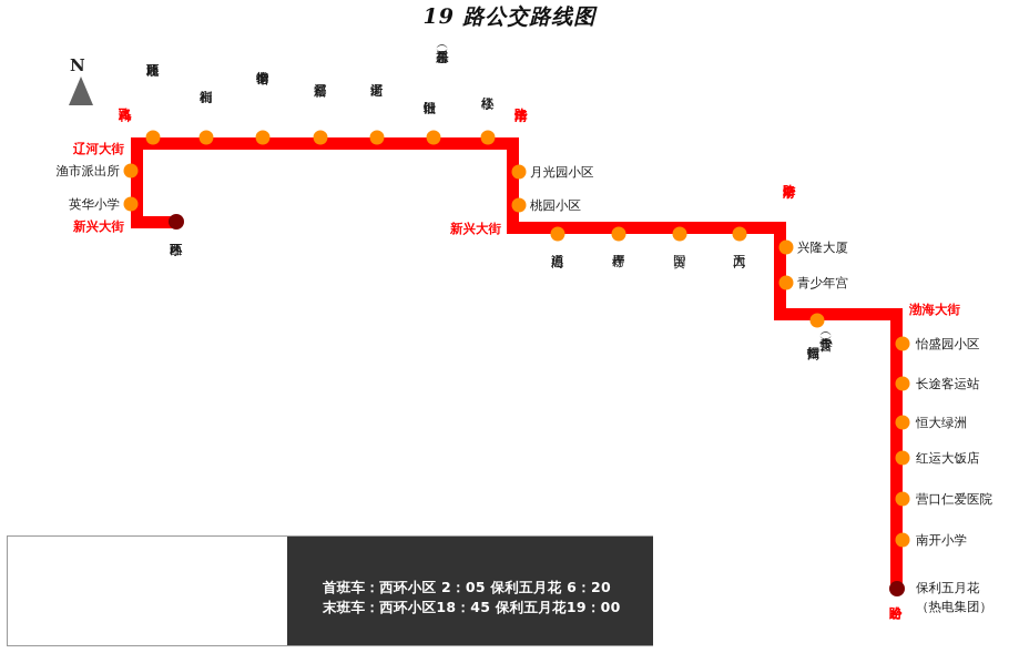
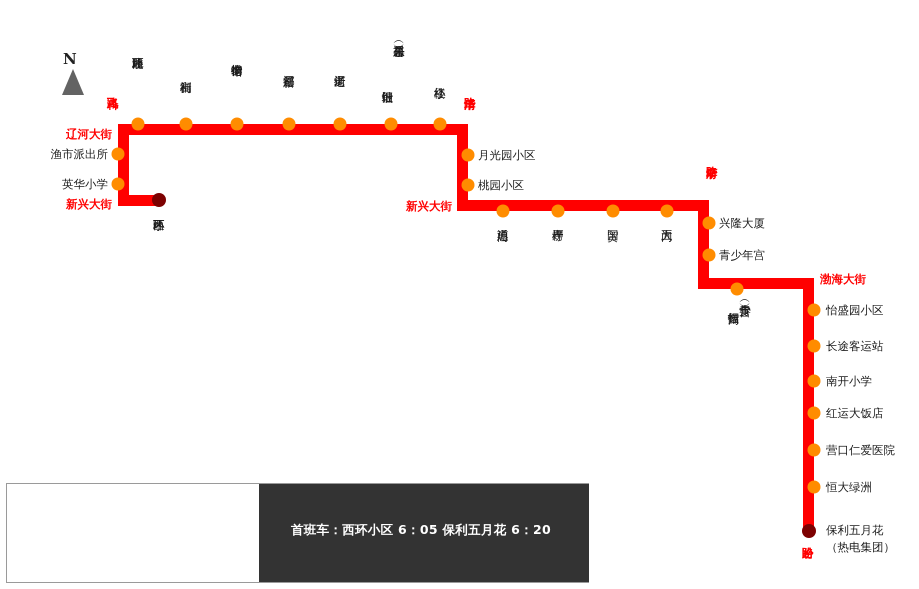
- 19 路公交路线图
  N
  辽河大街
  新兴大街
  新兴大街
  渤海大街
  渔市派出所
  英华小学
  月光园小区
  桃园小区
  兴隆大厦
  青少年宫
  怡盛园小区
  长途客运站
- 恒大绿洲
+ 南开小学
  红运大饭店
  营口仁爱医院
- 南开小学
+ 恒大绿洲
  保利五月花
  （热电集团）
- 首班车：西环小区 2：05 保利五月花 6：20
+ 首班车：西环小区 6：05 保利五月花 6：20
- 末班车：西环小区18：45 保利五月花19：00
